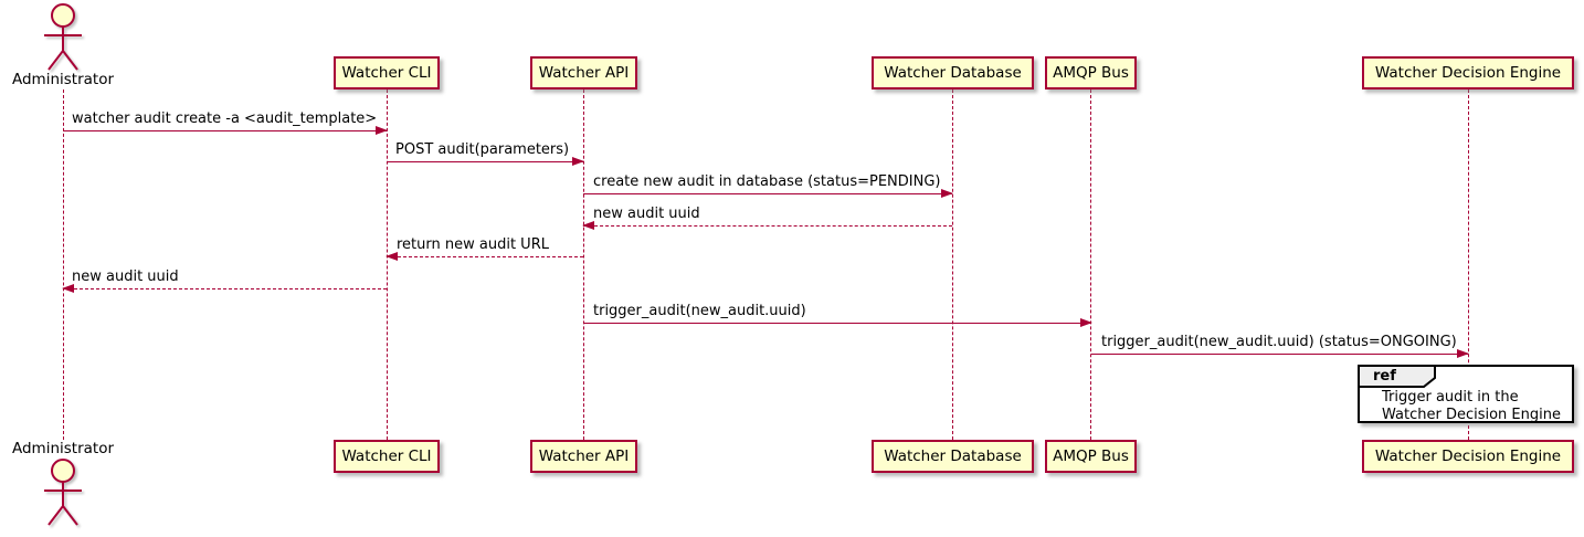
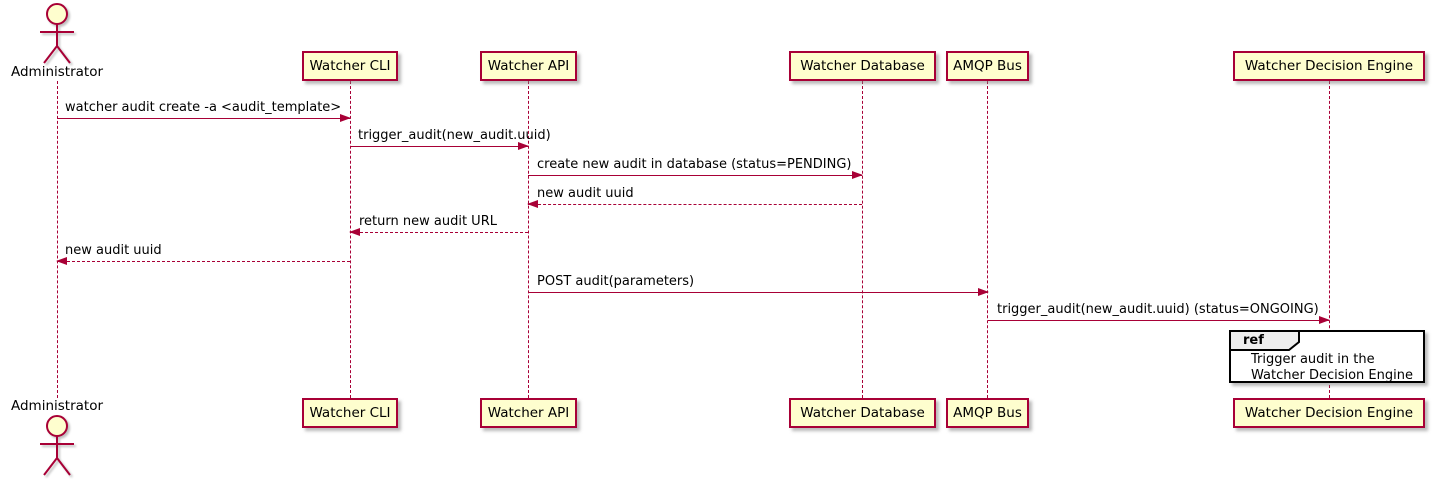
  Administrator
  Watcher CLI
  Watcher API
  Watcher Database
  AMQP Bus
  Watcher Decision Engine
  watcher audit create -a <audit_template>
- POST audit(parameters)
+ trigger_audit(new_audit.uuid)
  create new audit in database (status=PENDING)
  new audit uuid
  return new audit URL
  new audit uuid
- trigger_audit(new_audit.uuid)
+ POST audit(parameters)
  trigger_audit(new_audit.uuid) (status=ONGOING)
  ref
  Trigger audit in the
  Watcher Decision Engine
  Watcher CLI
  Watcher API
  Watcher Database
  AMQP Bus
  Watcher Decision Engine
  Administrator
